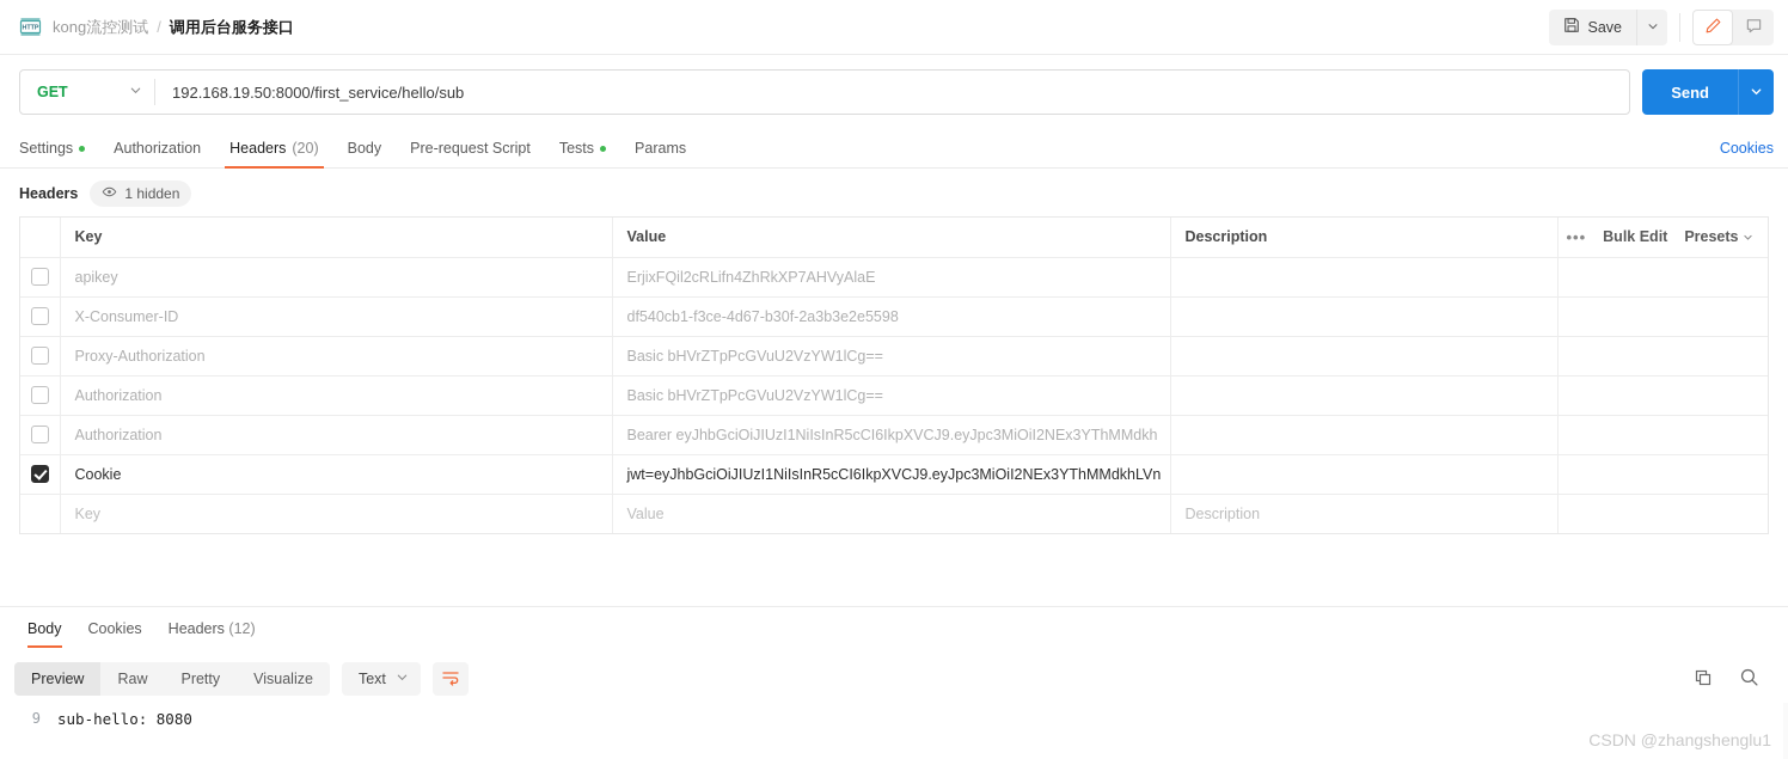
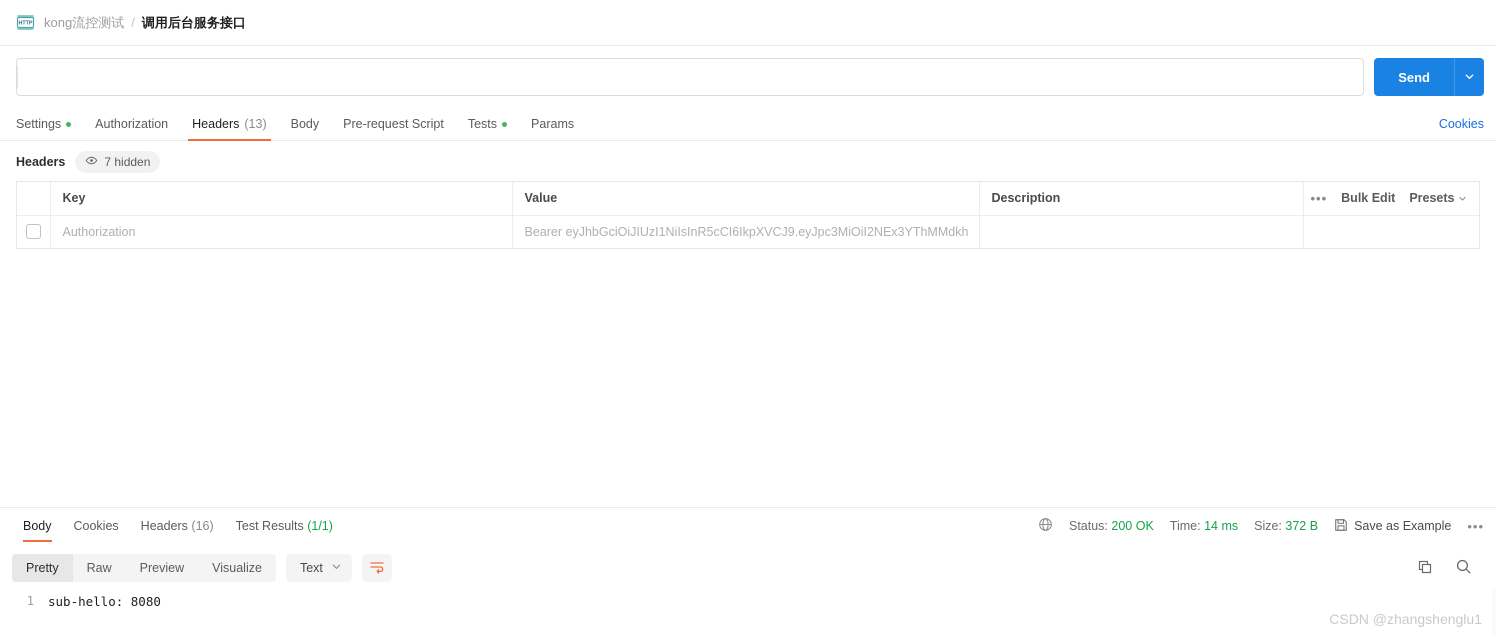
  kong流控测试
  /
  调用后台服务接口
- Save
- GET
- 192.168.19.50:8000/first_service/hello/sub
  Send
  Settings
  Authorization
  Headers
- (20)
+ (13)
  Body
  Pre-request Script
  Tests
  Params
  Cookies
  Headers
- 1 hidden
+ 7 hidden
  	Key	Value	Description	••• Bulk Edit Presets
- 	apikey	ErjixFQil2cRLifn4ZhRkXP7AHVyAlaE
- 	X-Consumer-ID	df540cb1-f3ce-4d67-b30f-2a3b3e2e5598
- 	Proxy-Authorization	Basic bHVrZTpPcGVuU2VzYW1lCg==
- 	Authorization	Basic bHVrZTpPcGVuU2VzYW1lCg==
  	Authorization	Bearer eyJhbGciOiJIUzI1NiIsInR5cCI6IkpXVCJ9.eyJpc3MiOiI2NEx3YThMMdkh
- 	Cookie	jwt=eyJhbGciOiJIUzI1NiIsInR5cCI6IkpXVCJ9.eyJpc3MiOiI2NEx3YThMMdkhLVn
- 	Key	Value	Description
  Body
  Cookies
- Headers (12)
+ Headers (16)
+ Test Results (1/1)
+ Status: 200 OK
+ Time: 14 ms
+ Size: 372 B
+ Save as Example
+ •••
- Preview
+ Pretty
  Raw
- Pretty
+ Preview
  Visualize
  Text
- 9
+ 1
  sub-hello: 8080
  CSDN @zhangshenglu1
